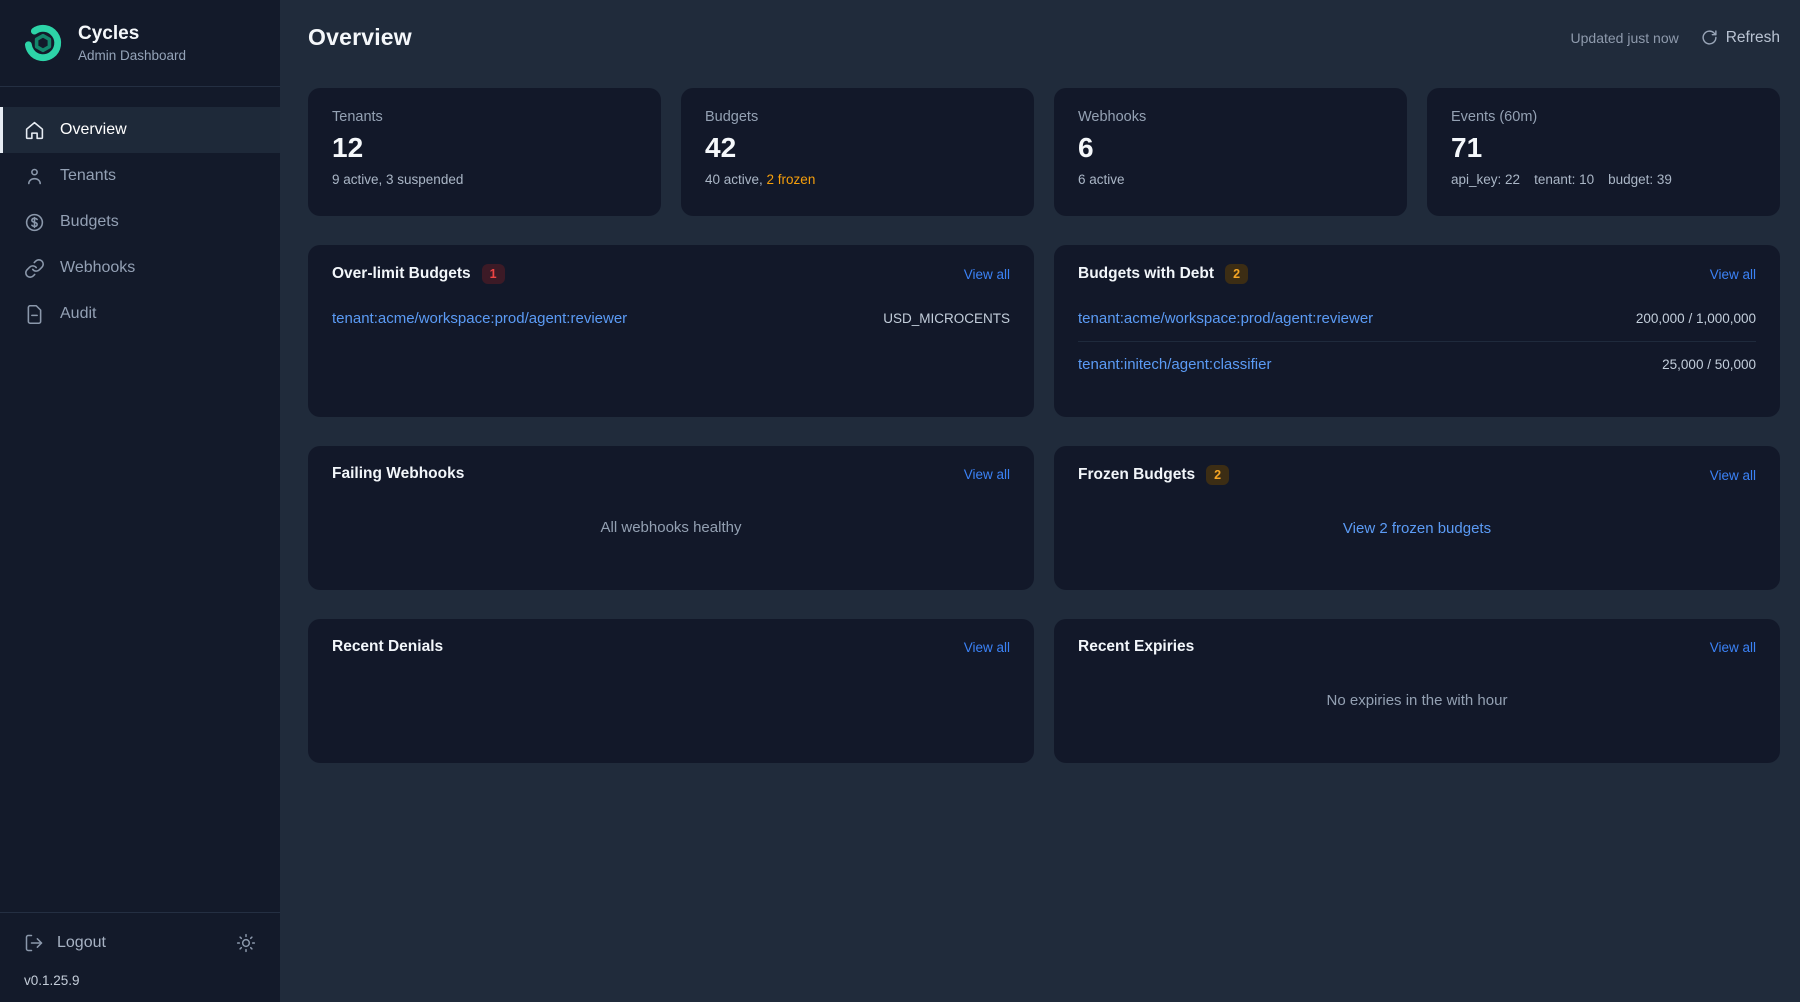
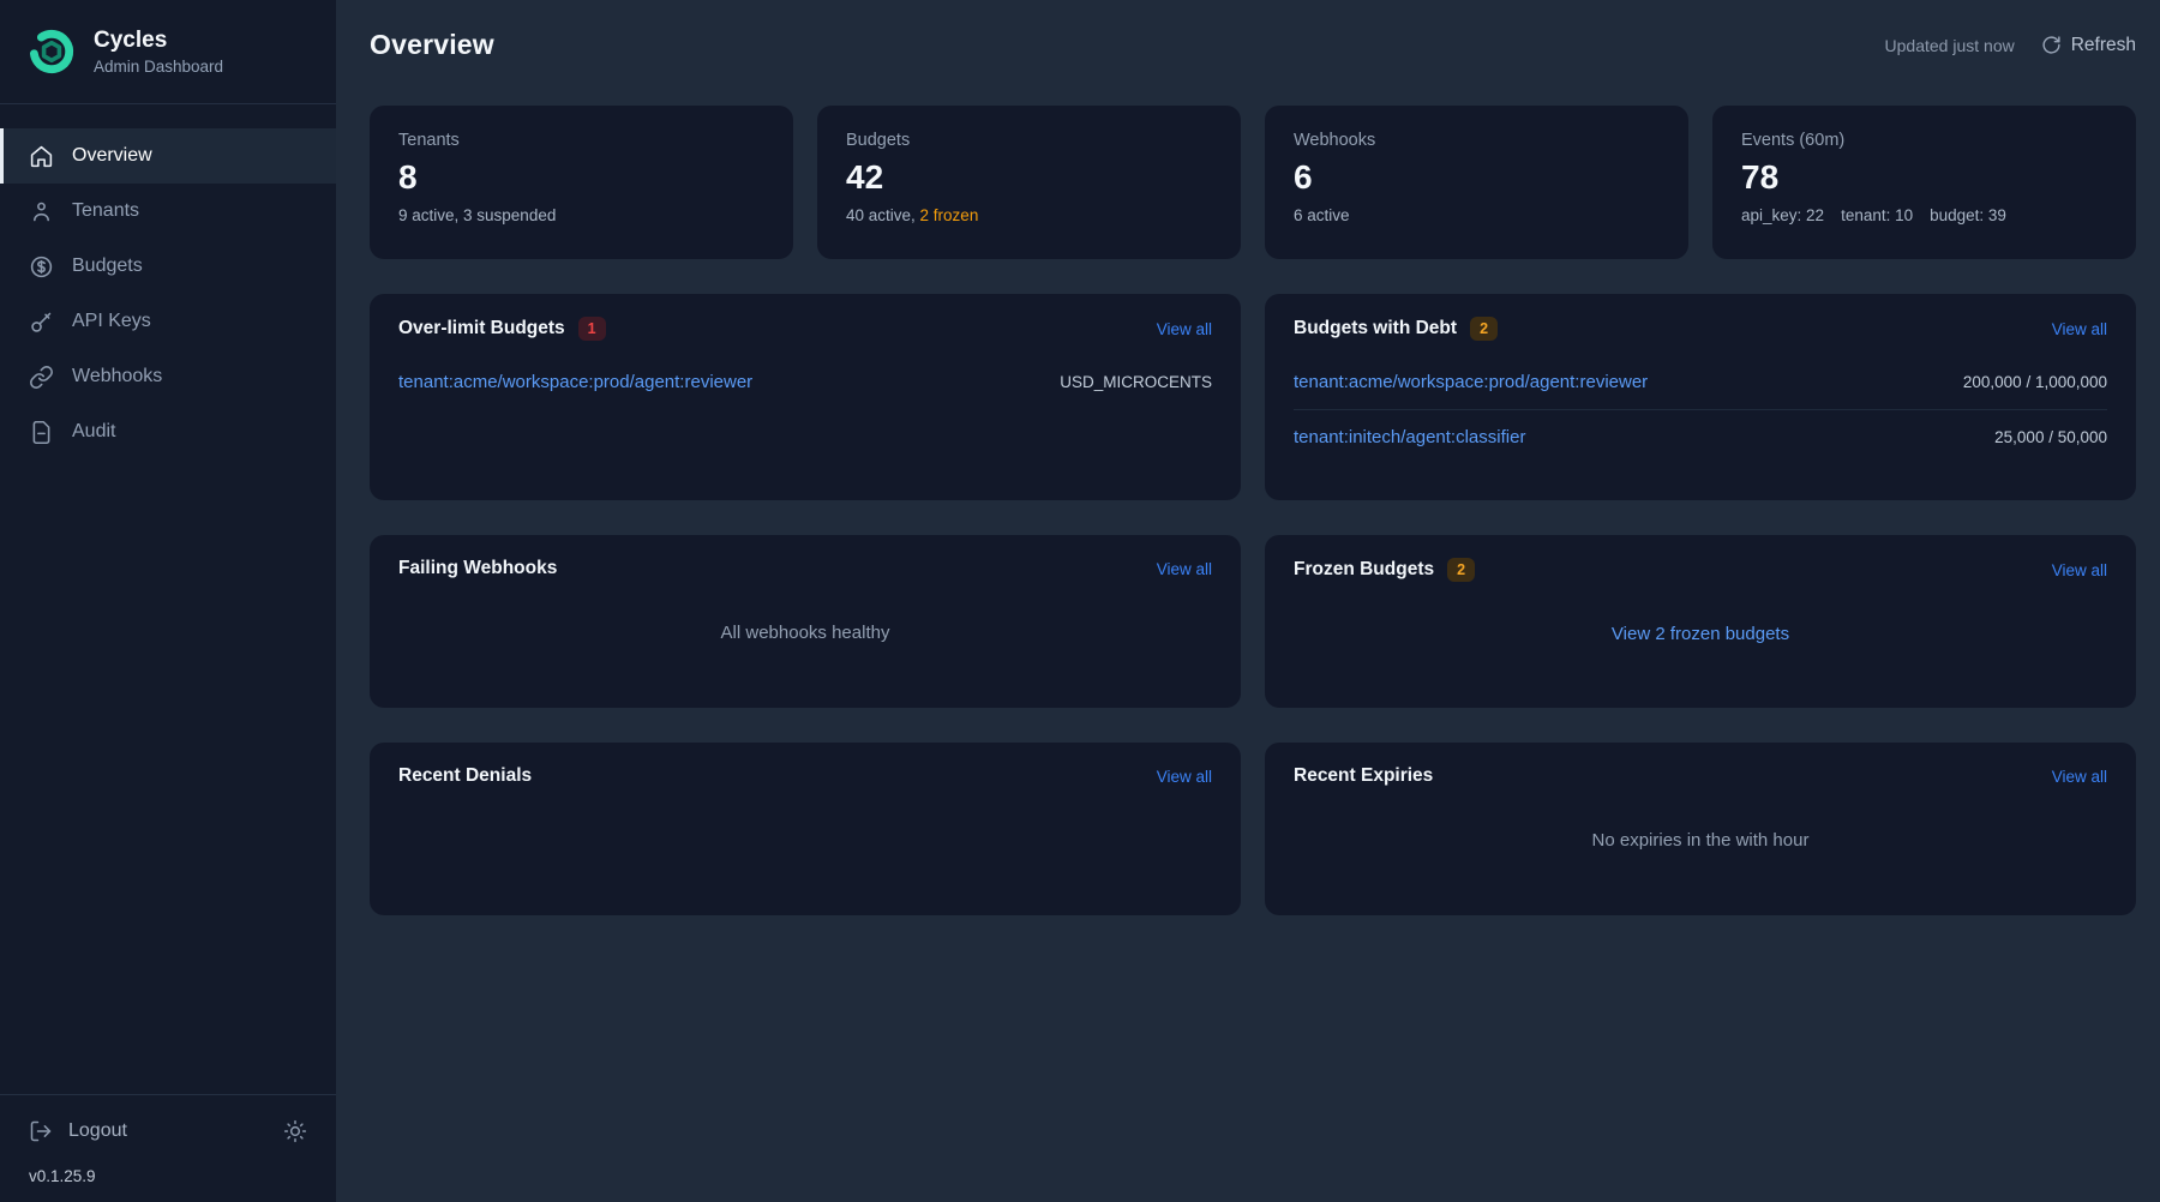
  Cycles
  Admin Dashboard
  Overview
  Tenants
  Budgets
+ API Keys
  Webhooks
  Audit
  Logout
  v0.1.25.9
  Overview
  Updated just now
  Refresh
  Tenants
- 12
+ 8
  9 active, 3 suspended
  Budgets
  42
  40 active, 2 frozen
  Webhooks
  6
  6 active
  Events (60m)
- 71
+ 78
  api_key: 22 tenant: 10 budget: 39
  Over-limit Budgets
  1
  View all
  tenant:acme/workspace:prod/agent:reviewer
  USD_MICROCENTS
  Budgets with Debt
  2
  View all
  tenant:acme/workspace:prod/agent:reviewer
  200,000 / 1,000,000
  tenant:initech/agent:classifier
  25,000 / 50,000
  Failing Webhooks
  View all
  All webhooks healthy
  Frozen Budgets
  2
  View all
  View 2 frozen budgets
  Recent Denials
  View all
  Recent Expiries
  View all
  No expiries in the with hour
